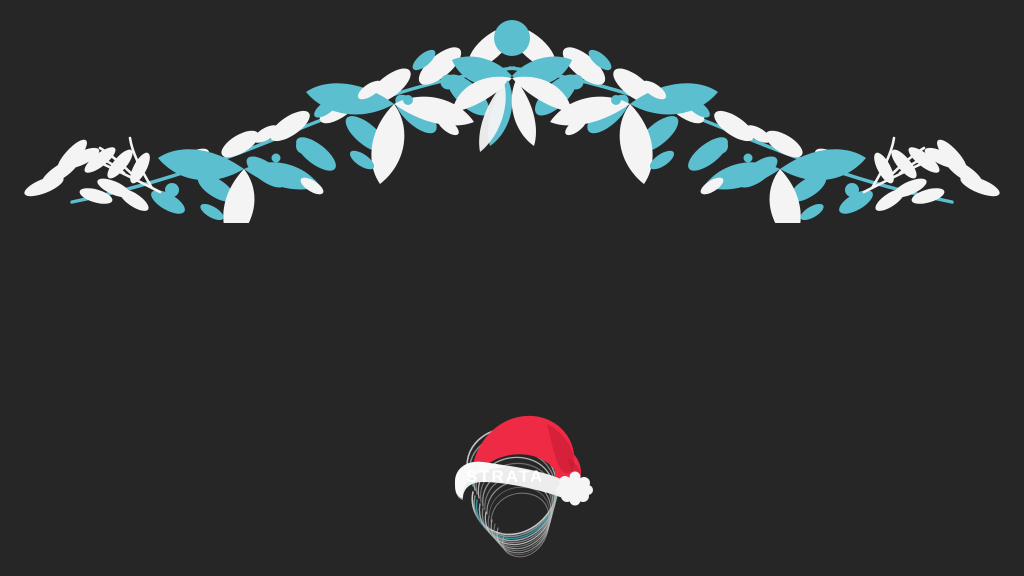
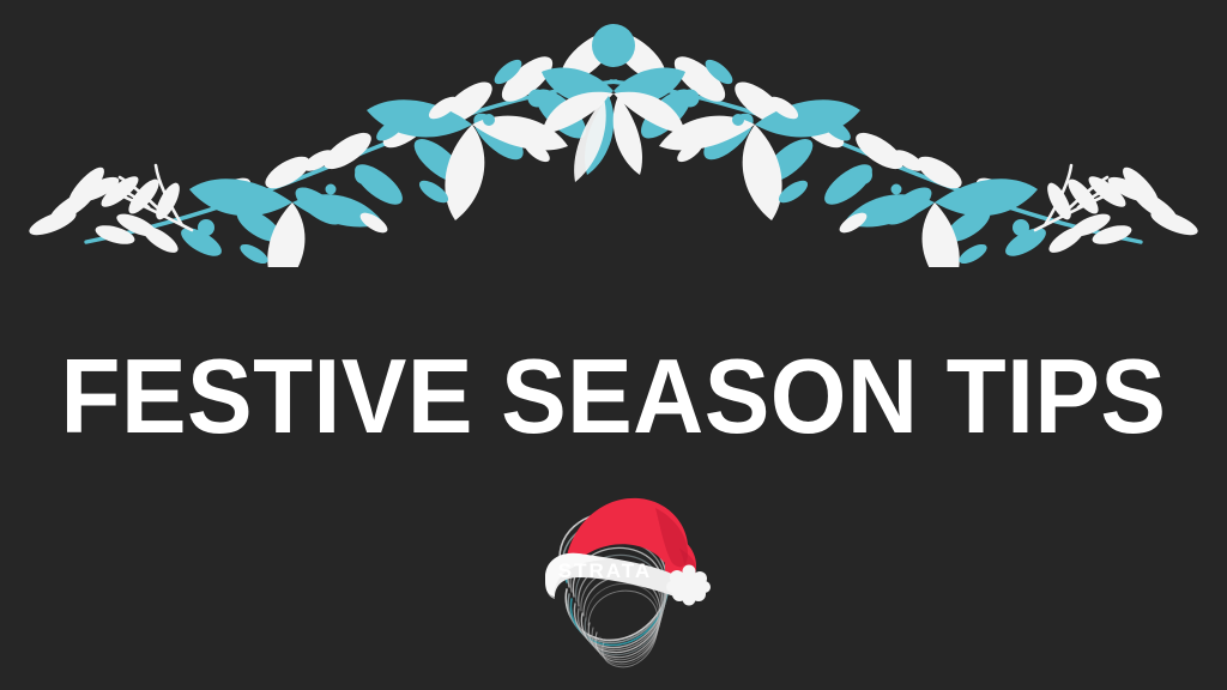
+ FESTIVE SEASON TIPS
  STRATA
